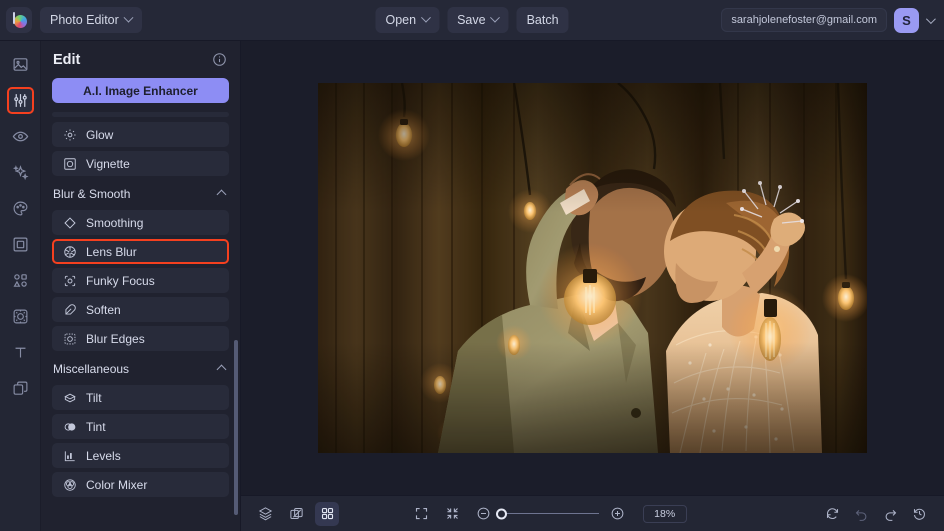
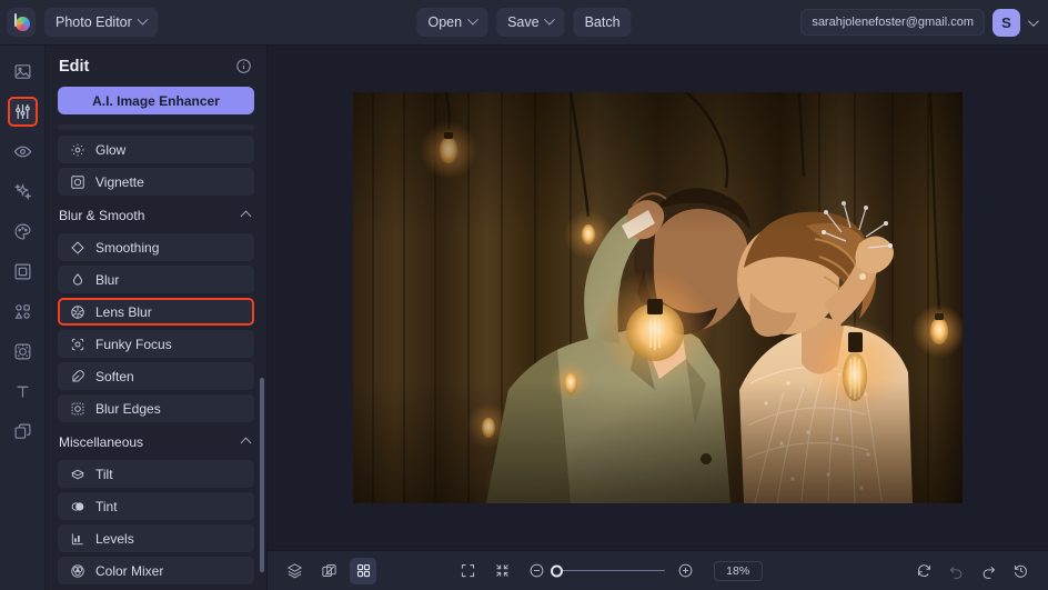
  Photo Editor
  Open
  Save
  Batch
  sarahjolenefoster@gmail.com
  S
  Edit
  A.I. Image Enhancer
  Glow
  Vignette
  Blur & Smooth
  Smoothing
+ Blur
  Lens Blur
  Funky Focus
  Soften
  Blur Edges
  Miscellaneous
  Tilt
  Tint
  Levels
  Color Mixer
  18%
